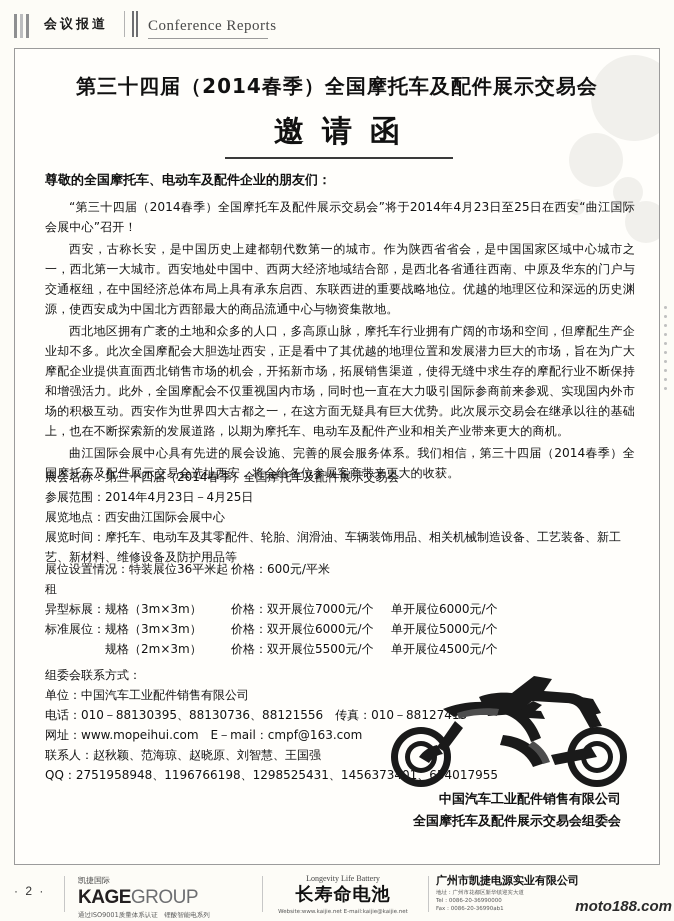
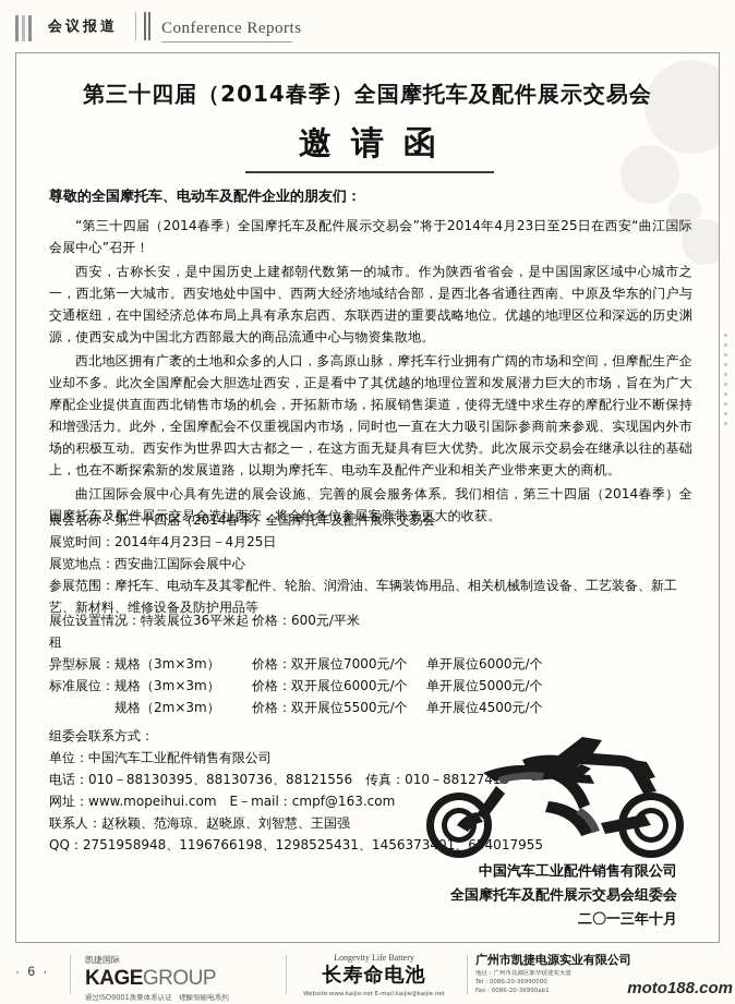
  会议报道
  Conference Reports
  第三十四届（2014春季）全国摩托车及配件展示交易会
  邀请函
  尊敬的全国摩托车、电动车及配件企业的朋友们：
  “第三十四届（2014春季）全国摩托车及配件展示交易会”将于2014年4月23日至25日在西安“曲江国际会展中心”召开！
  西安，古称长安，是中国历史上建都朝代数第一的城市。作为陕西省省会，是中国国家区域中心城市之一，西北第一大城市。西安地处中国中、西两大经济地域结合部，是西北各省通往西南、中原及华东的门户与交通枢纽，在中国经济总体布局上具有承东启西、东联西进的重要战略地位。优越的地理区位和深远的历史渊源，使西安成为中国北方西部最大的商品流通中心与物资集散地。
  西北地区拥有广袤的土地和众多的人口，多高原山脉，摩托车行业拥有广阔的市场和空间，但摩配生产企业却不多。此次全国摩配会大胆选址西安，正是看中了其优越的地理位置和发展潜力巨大的市场，旨在为广大摩配企业提供直面西北销售市场的机会，开拓新市场，拓展销售渠道，使得无缝中求生存的摩配行业不断保持和增强活力。此外，全国摩配会不仅重视国内市场，同时也一直在大力吸引国际参商前来参观、实现国内外市场的积极互动。西安作为世界四大古都之一，在这方面无疑具有巨大优势。此次展示交易会在继承以往的基础上，也在不断探索新的发展道路，以期为摩托车、电动车及配件产业和相关产业带来更大的商机。
  曲江国际会展中心具有先进的展会设施、完善的展会服务体系。我们相信，第三十四届（2014春季）全国摩托车及配件展示交易会选址西安，将会给各位参展客商带来更大的收获。
  展会名称：第三十四届（2014春季）全国摩托车及配件展示交易会
- 参展范围：2014年4月23日－4月25日
+ 展览时间：2014年4月23日－4月25日
  展览地点：西安曲江国际会展中心
- 展览时间：摩托车、电动车及其零配件、轮胎、润滑油、车辆装饰用品、相关机械制造设备、工艺装备、新工艺、新材料、维修设备及防护用品等
+ 参展范围：摩托车、电动车及其零配件、轮胎、润滑油、车辆装饰用品、相关机械制造设备、工艺装备、新工艺、新材料、维修设备及防护用品等
  展位设置情况：特装展位36平米起租
  价格：600元/平米
  异型标展：规格（3m×3m）
  价格：双开展位7000元/个
  单开展位6000元/个
  标准展位：规格（3m×3m）
  价格：双开展位6000元/个
  单开展位5000元/个
  规格（2m×3m）
  价格：双开展位5500元/个
  单开展位4500元/个
  组委会联系方式：
  单位：中国汽车工业配件销售有限公司
  电话：010－88130395、88130736、88121556 传真：010－881274
  网址：www.mopeihui.com E－mail：cmpf@163.com
  联系人：赵秋颖、范海琼、赵晓原、刘智慧、王国强
  QQ：2751958948、1196766198、1298525431、14563731、64017955
  中国汽车工业配件销售有限公司
  全国摩托车及配件展示交易会组委会
+ 二〇一三年十月
- · 2 ·
+ · 6 ·
  凯捷国际
  KAGEGROUP
  通过ISO9001质量体系认证 锂酸智能电系列
  Longevity Life Battery
  长寿命电池
  广州市凯捷电源实业有限公司
  moto188.com
